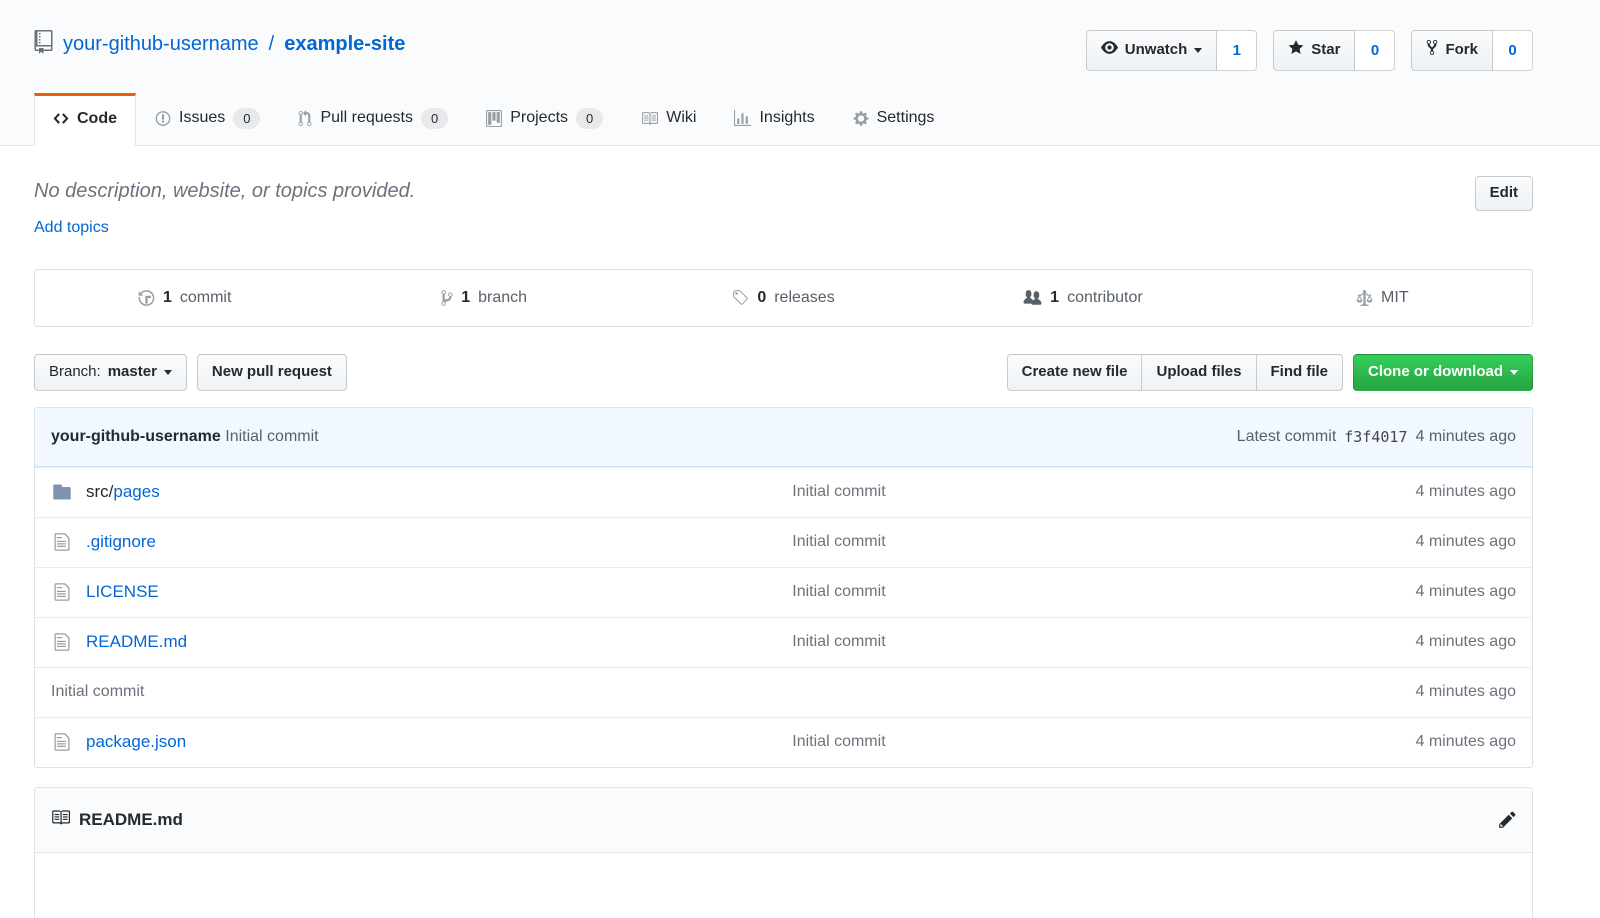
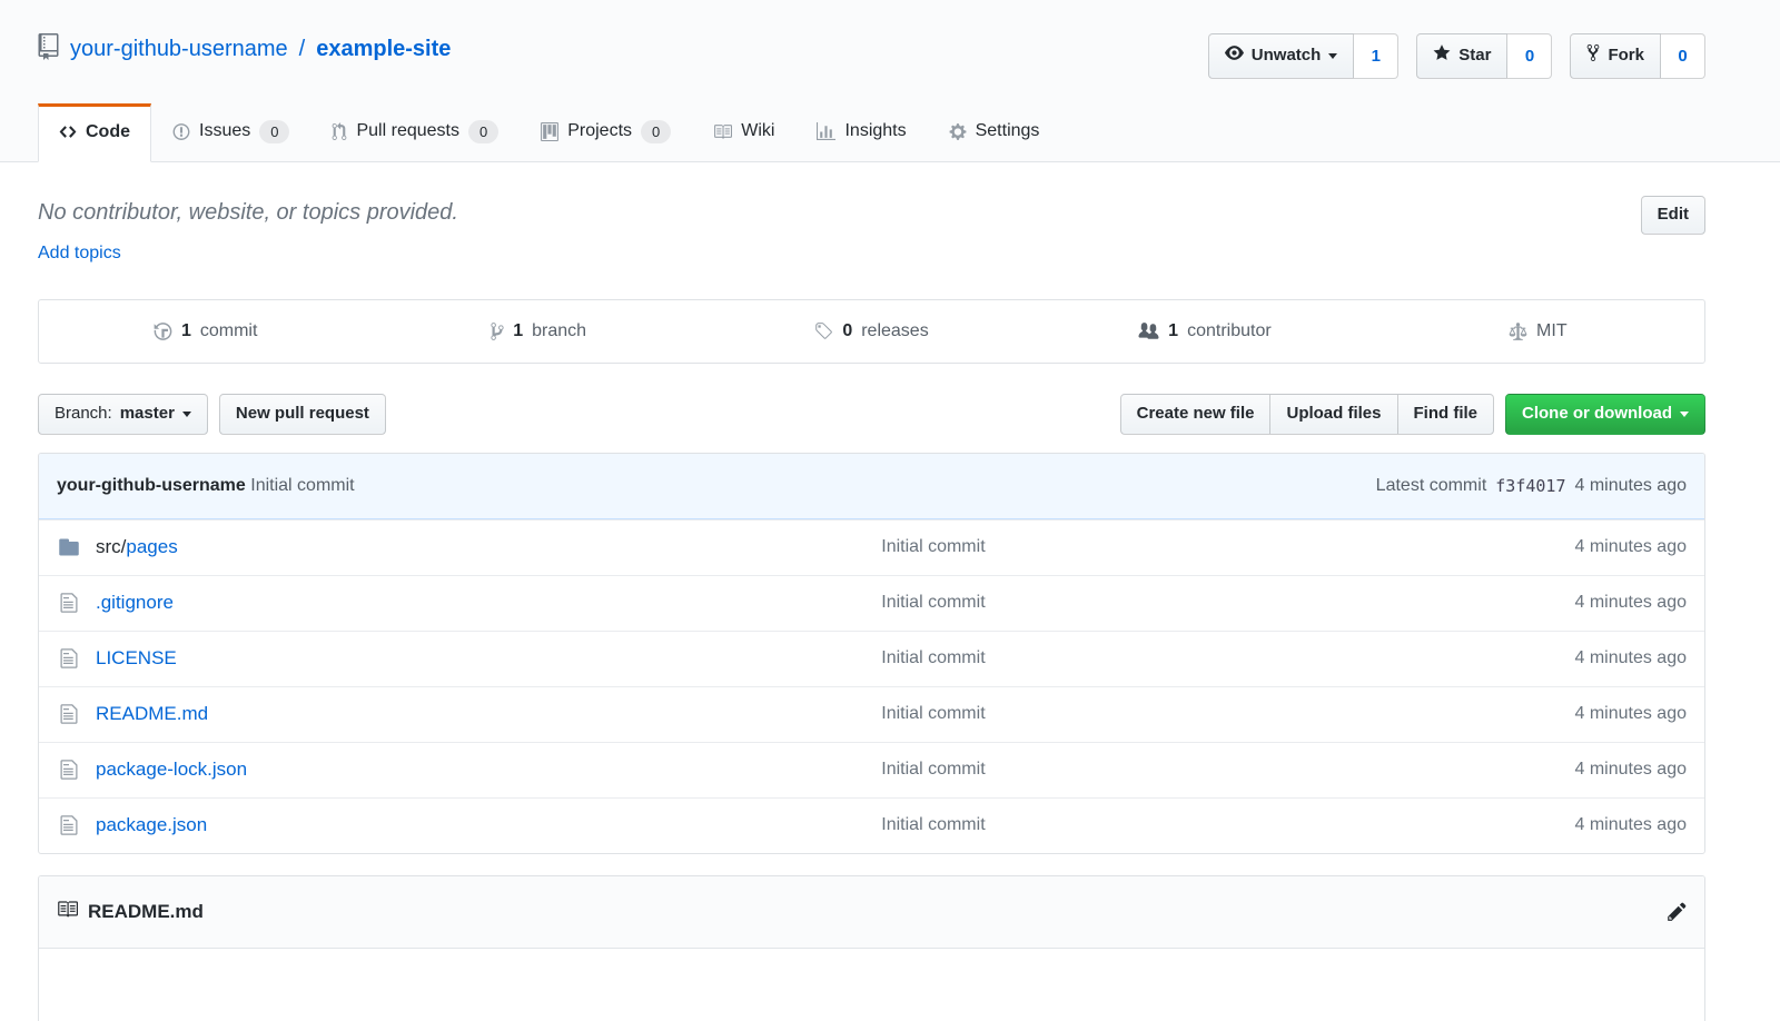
  your-github-username
  /
  example-site
  Unwatch
  1
  Star
  0
  Fork
  0
  Code
  Issues
  0
  Pull requests
  0
  Projects
  0
  Wiki
  Insights
  Settings
- No description, website, or topics provided.
+ No contributor, website, or topics provided.
  Add topics
  Edit
  1
  commit
  1
  branch
  0
  releases
  1
  contributor
  MIT
  Branch:
  master
  New pull request
  Create new file
  Upload files
  Find file
  Clone or download
  your-github-username Initial commit
  Latest commit
  f3f4017
  4 minutes ago
  src/pages
  Initial commit
  4 minutes ago
  .gitignore
  Initial commit
  4 minutes ago
  LICENSE
  Initial commit
  4 minutes ago
  README.md
  Initial commit
  4 minutes ago
+ package-lock.json
  Initial commit
  4 minutes ago
  package.json
  Initial commit
  4 minutes ago
  README.md
